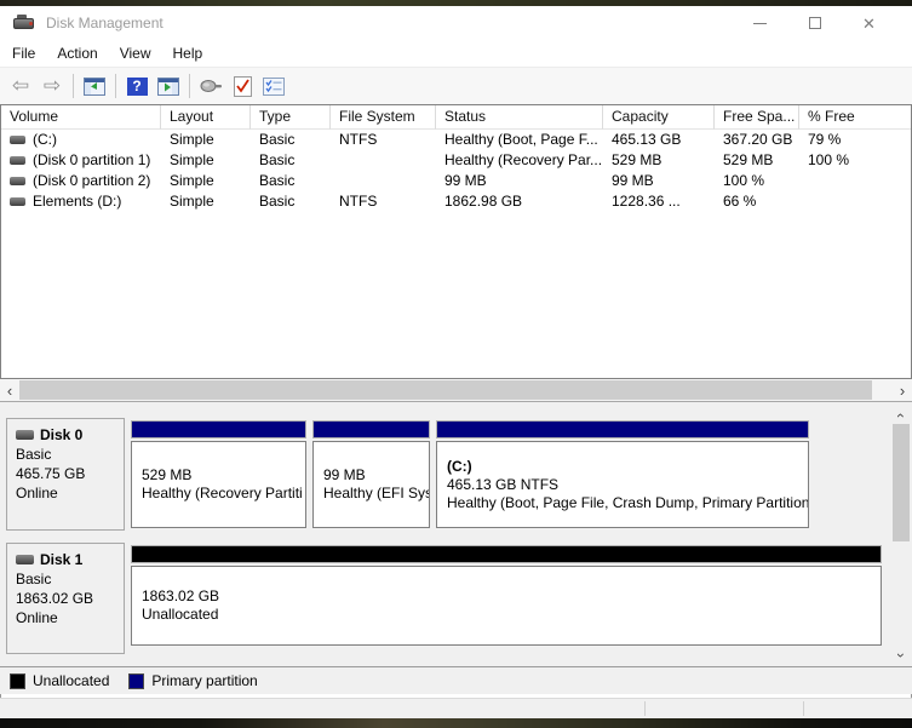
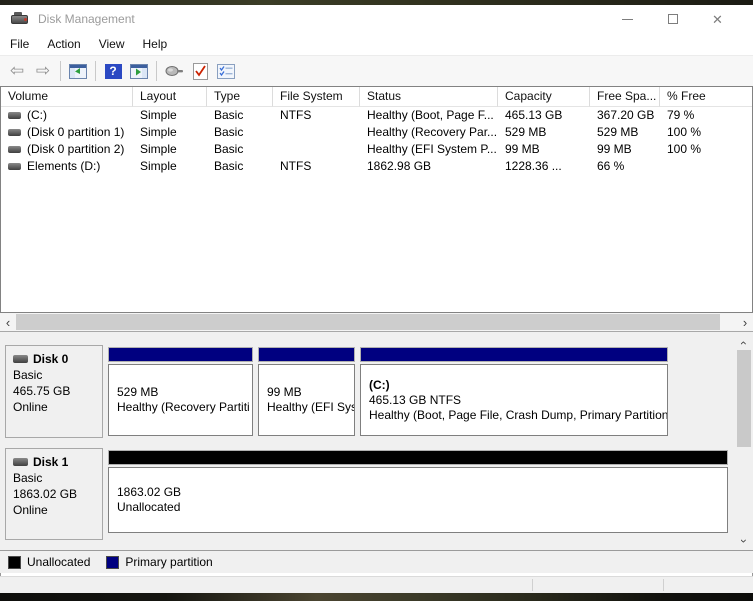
  Disk Management
  ✕
  File
  Action
  View
  Help
  ⇦
  ⇨
  ?
  Volume
  Layout
  Type
  File System
  Status
  Capacity
  Free Spa...
  % Free
  (C:)
  Simple
  Basic
  NTFS
  Healthy (Boot, Page F...
  465.13 GB
  367.20 GB
  79 %
  (Disk 0 partition 1)
  Simple
  Basic
  Healthy (Recovery Par...
  529 MB
  529 MB
  100 %
  (Disk 0 partition 2)
  Simple
  Basic
+ Healthy (EFI System P...
  99 MB
  99 MB
  100 %
  Elements (D:)
  Simple
  Basic
  NTFS
  1862.98 GB
  1228.36 ...
  66 %
  ‹
  ›
  Disk 0
  Basic
  465.75 GB
  Online
  529 MB
  Healthy (Recovery Partiti
  99 MB
  Healthy (EFI Sy
  (C:)
  465.13 GB NTFS
  Healthy (Boot, Page File, Crash Dump, Primary Partition
  Disk 1
  Basic
  1863.02 GB
  Online
  1863.02 GB
  Unallocated
  Unallocated
  Primary partition
